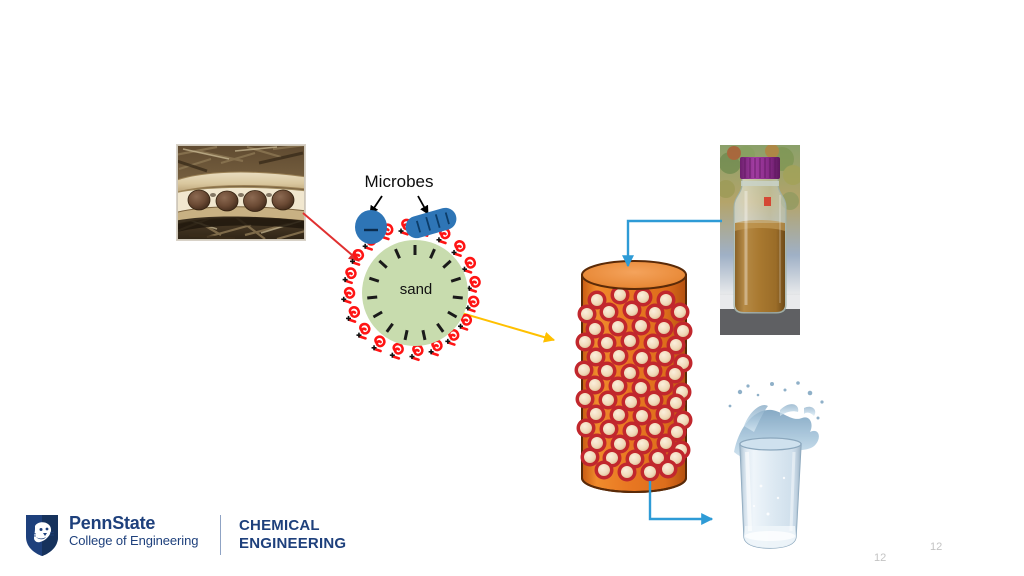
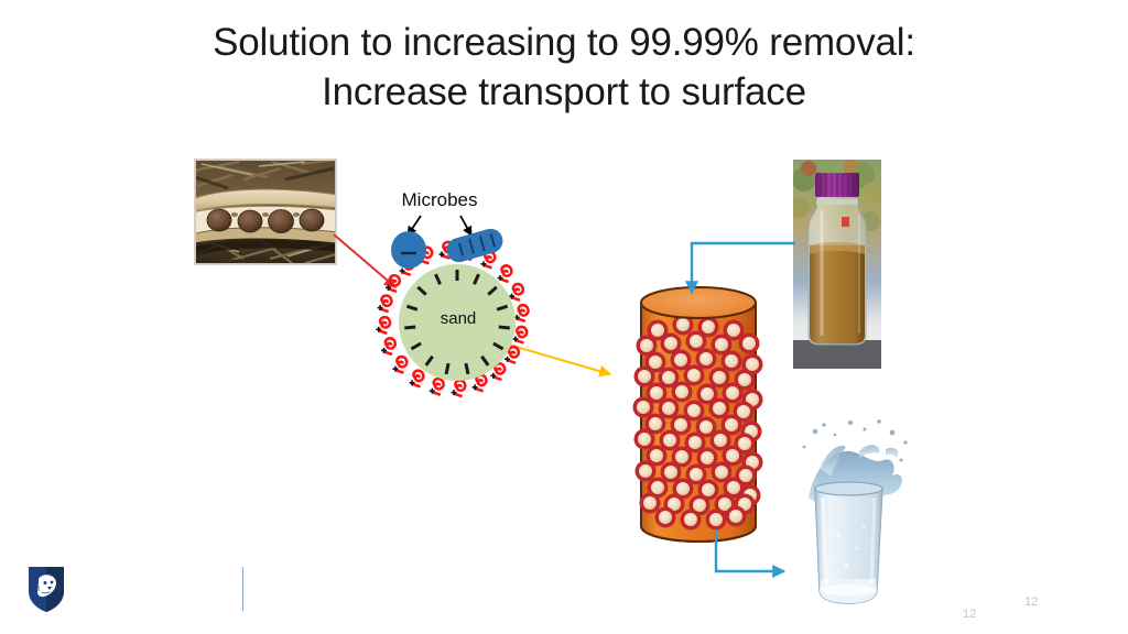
+ Solution to increasing to 99.99% removal:
+ Increase transport to surface
  Microbes
  sand
- PennState
- College of Engineering
- CHEMICAL
- ENGINEERING
  12
  12
